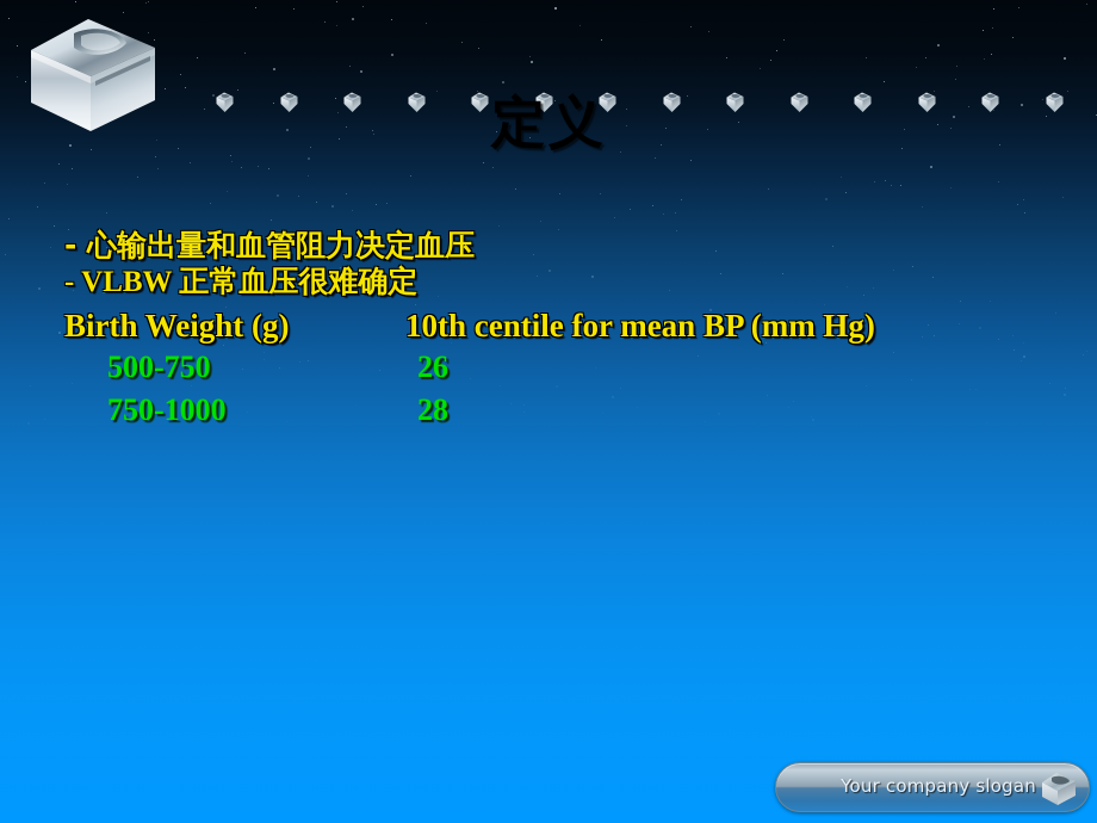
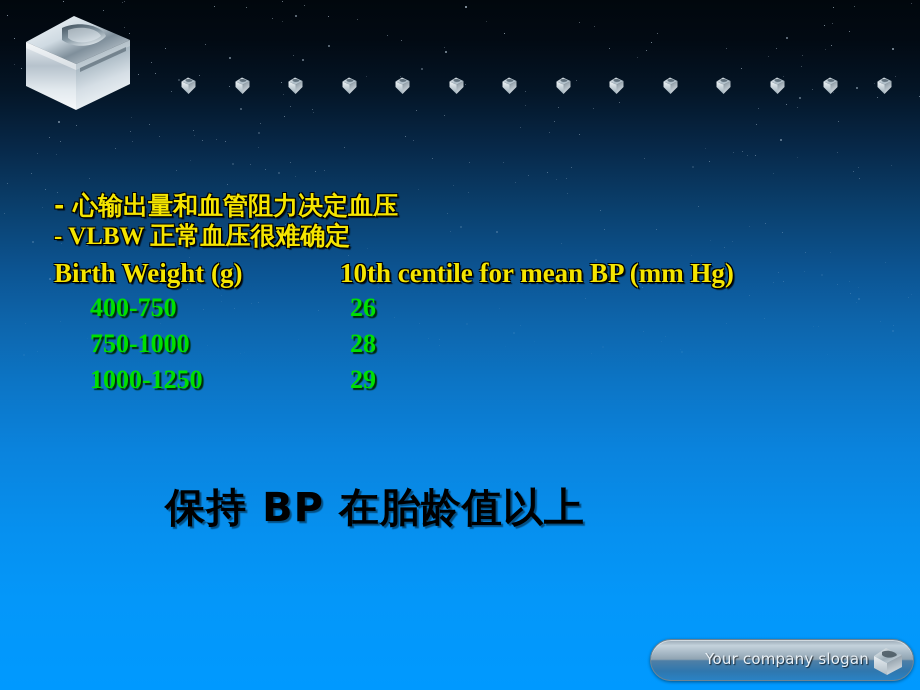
- 定义
  - 心输出量和血管阻力决定血压
  - VLBW 正常血压很难确定
  Birth Weight (g) 10th centile for mean BP (mm Hg)
- 500-750 26
+ 400-750 26
  750-1000 28
+ 1000-1250 29
+ 保持 BP 在胎龄值以上
  Your company slogan
